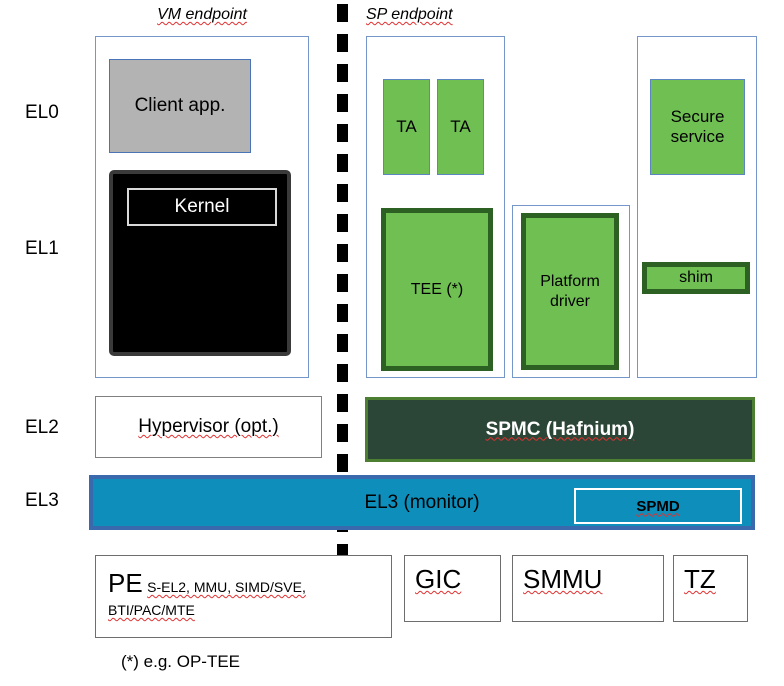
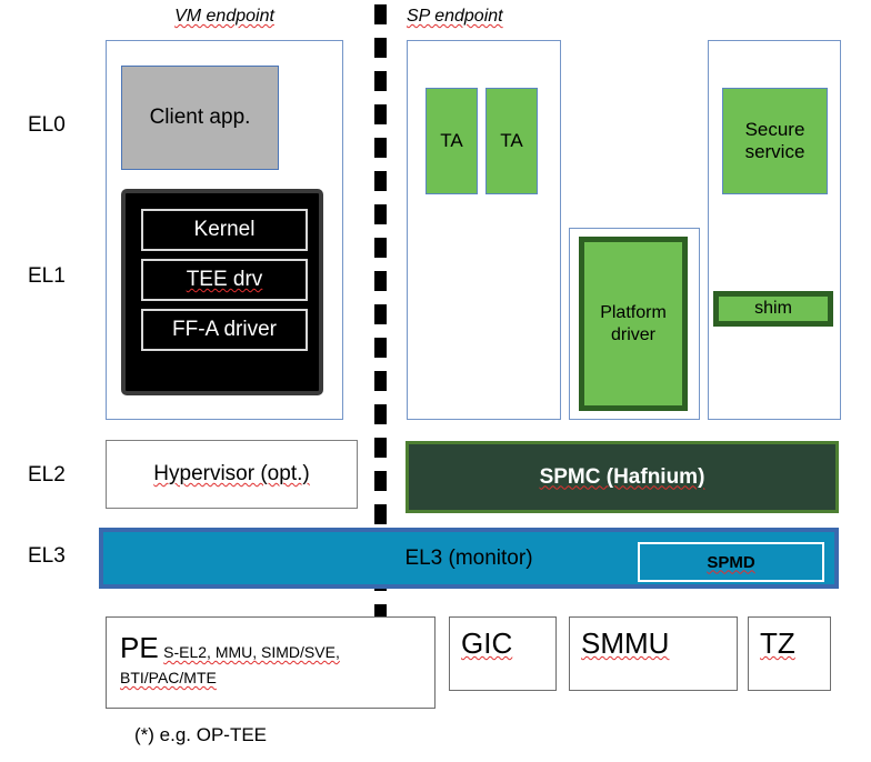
  VM endpoint
  SP endpoint
  EL0
  EL1
  EL2
  EL3
  Client app.
  Kernel
+ TEE drv
+ FF-A driver
  TA
  TA
- TEE (*)
  Platform
  driver
  Secure
  service
  shim
  Hypervisor (opt.)
  SPMC (Hafnium)
  EL3 (monitor)
  SPMD
  PE S-EL2, MMU, SIMD/SVE,
  BTI/PAC/MTE
  GIC
  SMMU
  TZ
  (*) e.g. OP-TEE
